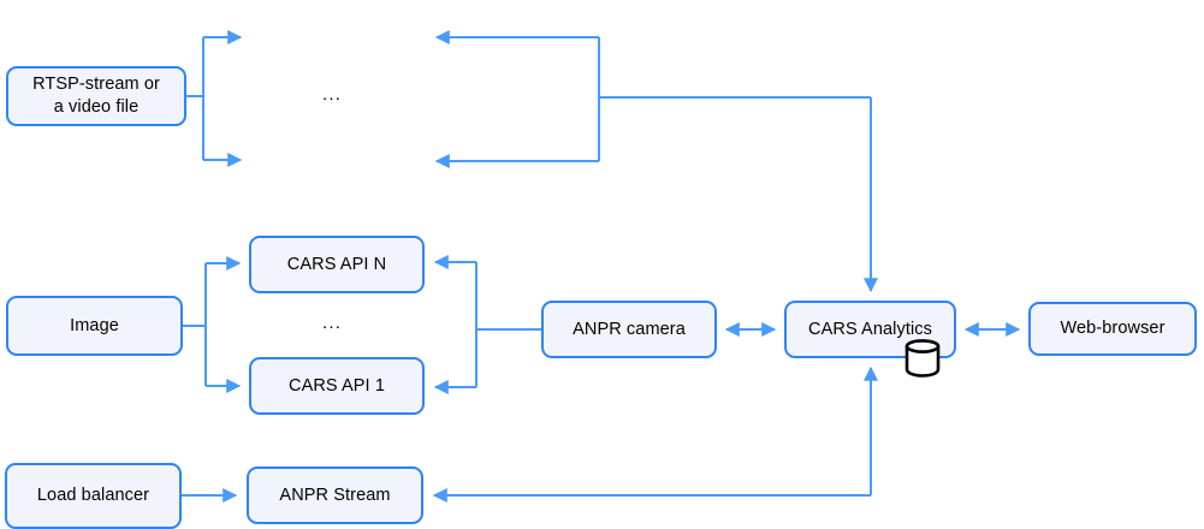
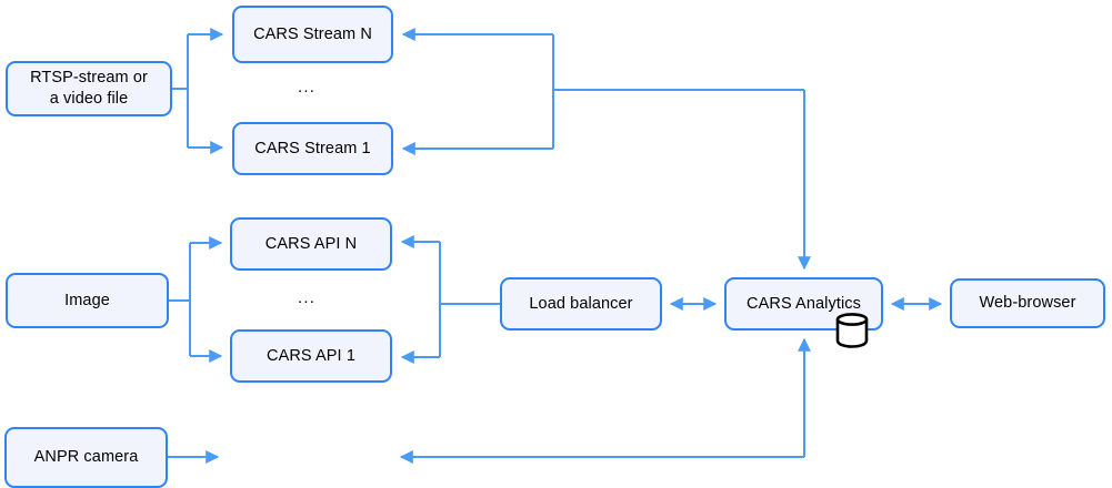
  RTSP-stream or
  a video file
+ CARS Stream N
+ CARS Stream 1
  Image
  CARS API N
  CARS API 1
- ANPR camera
+ Load balancer
  CARS Analytics
  Web-browser
- Load balancer
+ ANPR camera
- ANPR Stream
  ...
  ...
